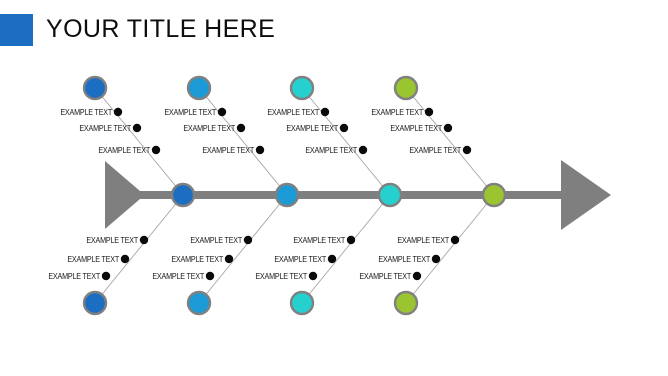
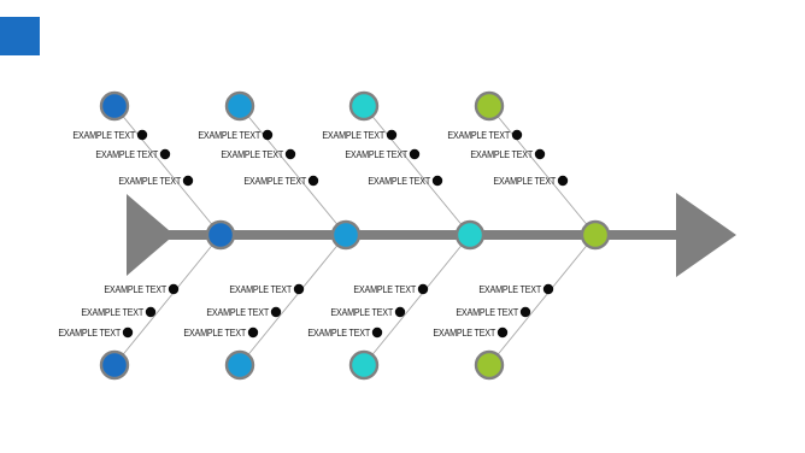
- YOUR TITLE HERE
  EXAMPLE TEXT
  EXAMPLE TEXT
  EXAMPLE TEXT
  EXAMPLE TEXT
  EXAMPLE TEXT
  EXAMPLE TEXT
  EXAMPLE TEXT
  EXAMPLE TEXT
  EXAMPLE TEXT
  EXAMPLE TEXT
  EXAMPLE TEXT
  EXAMPLE TEXT
  EXAMPLE TEXT
  EXAMPLE TEXT
  EXAMPLE TEXT
  EXAMPLE TEXT
  EXAMPLE TEXT
  EXAMPLE TEXT
  EXAMPLE TEXT
  EXAMPLE TEXT
  EXAMPLE TEXT
  EXAMPLE TEXT
  EXAMPLE TEXT
  EXAMPLE TEXT
